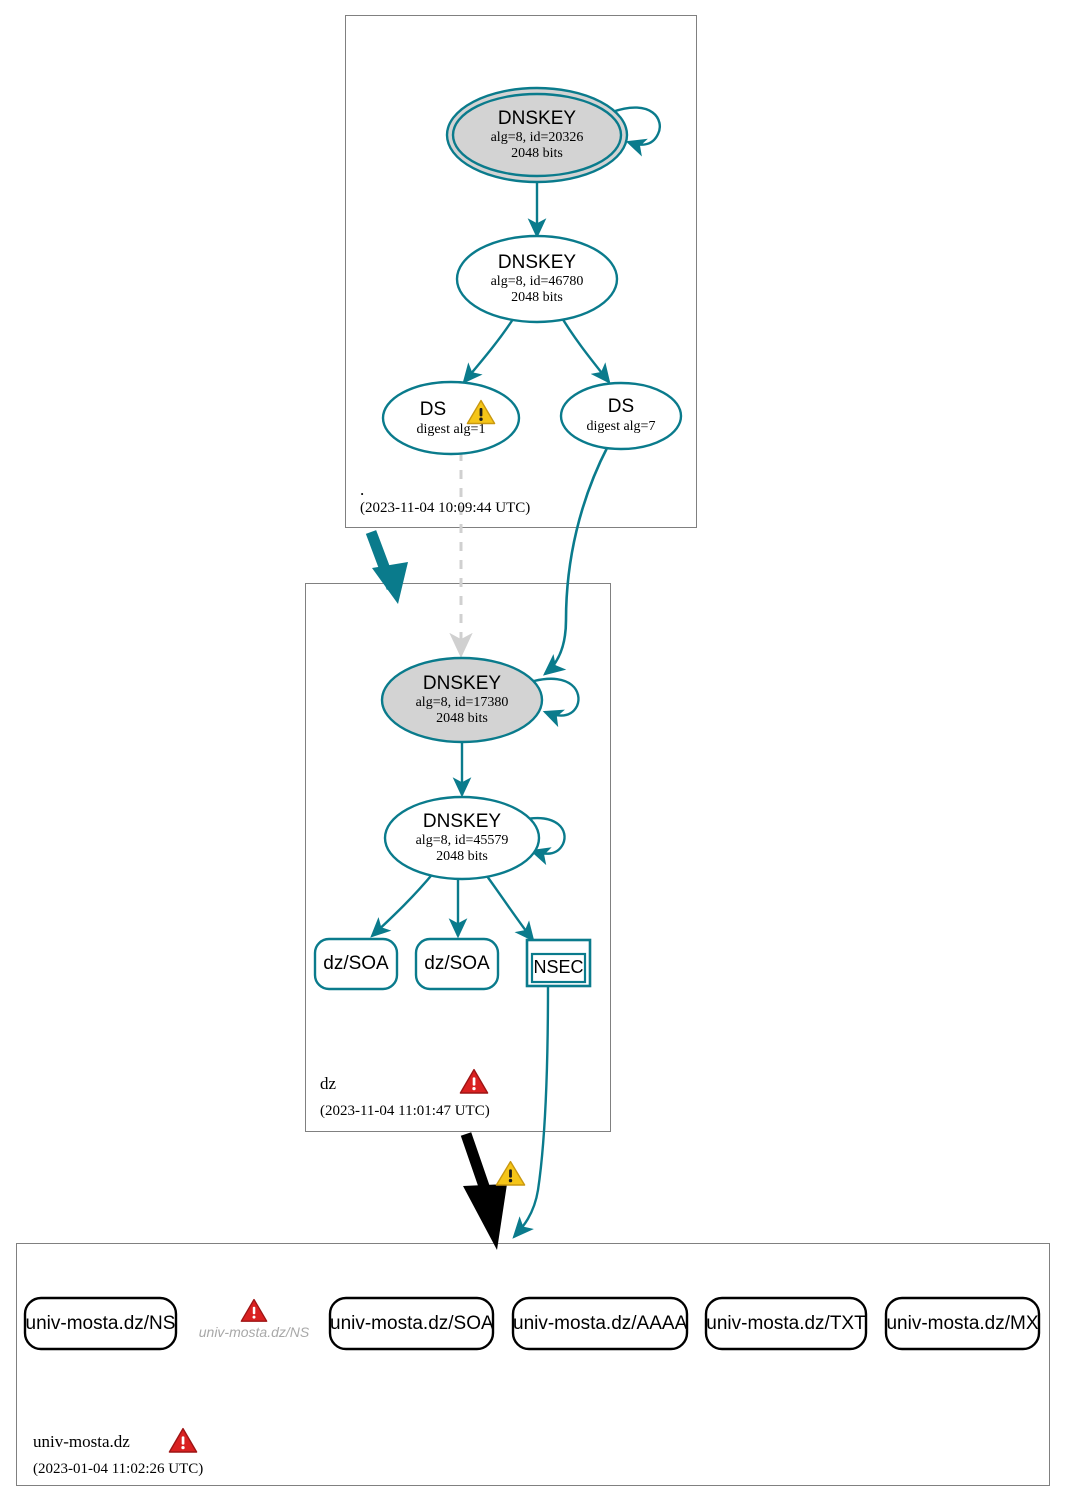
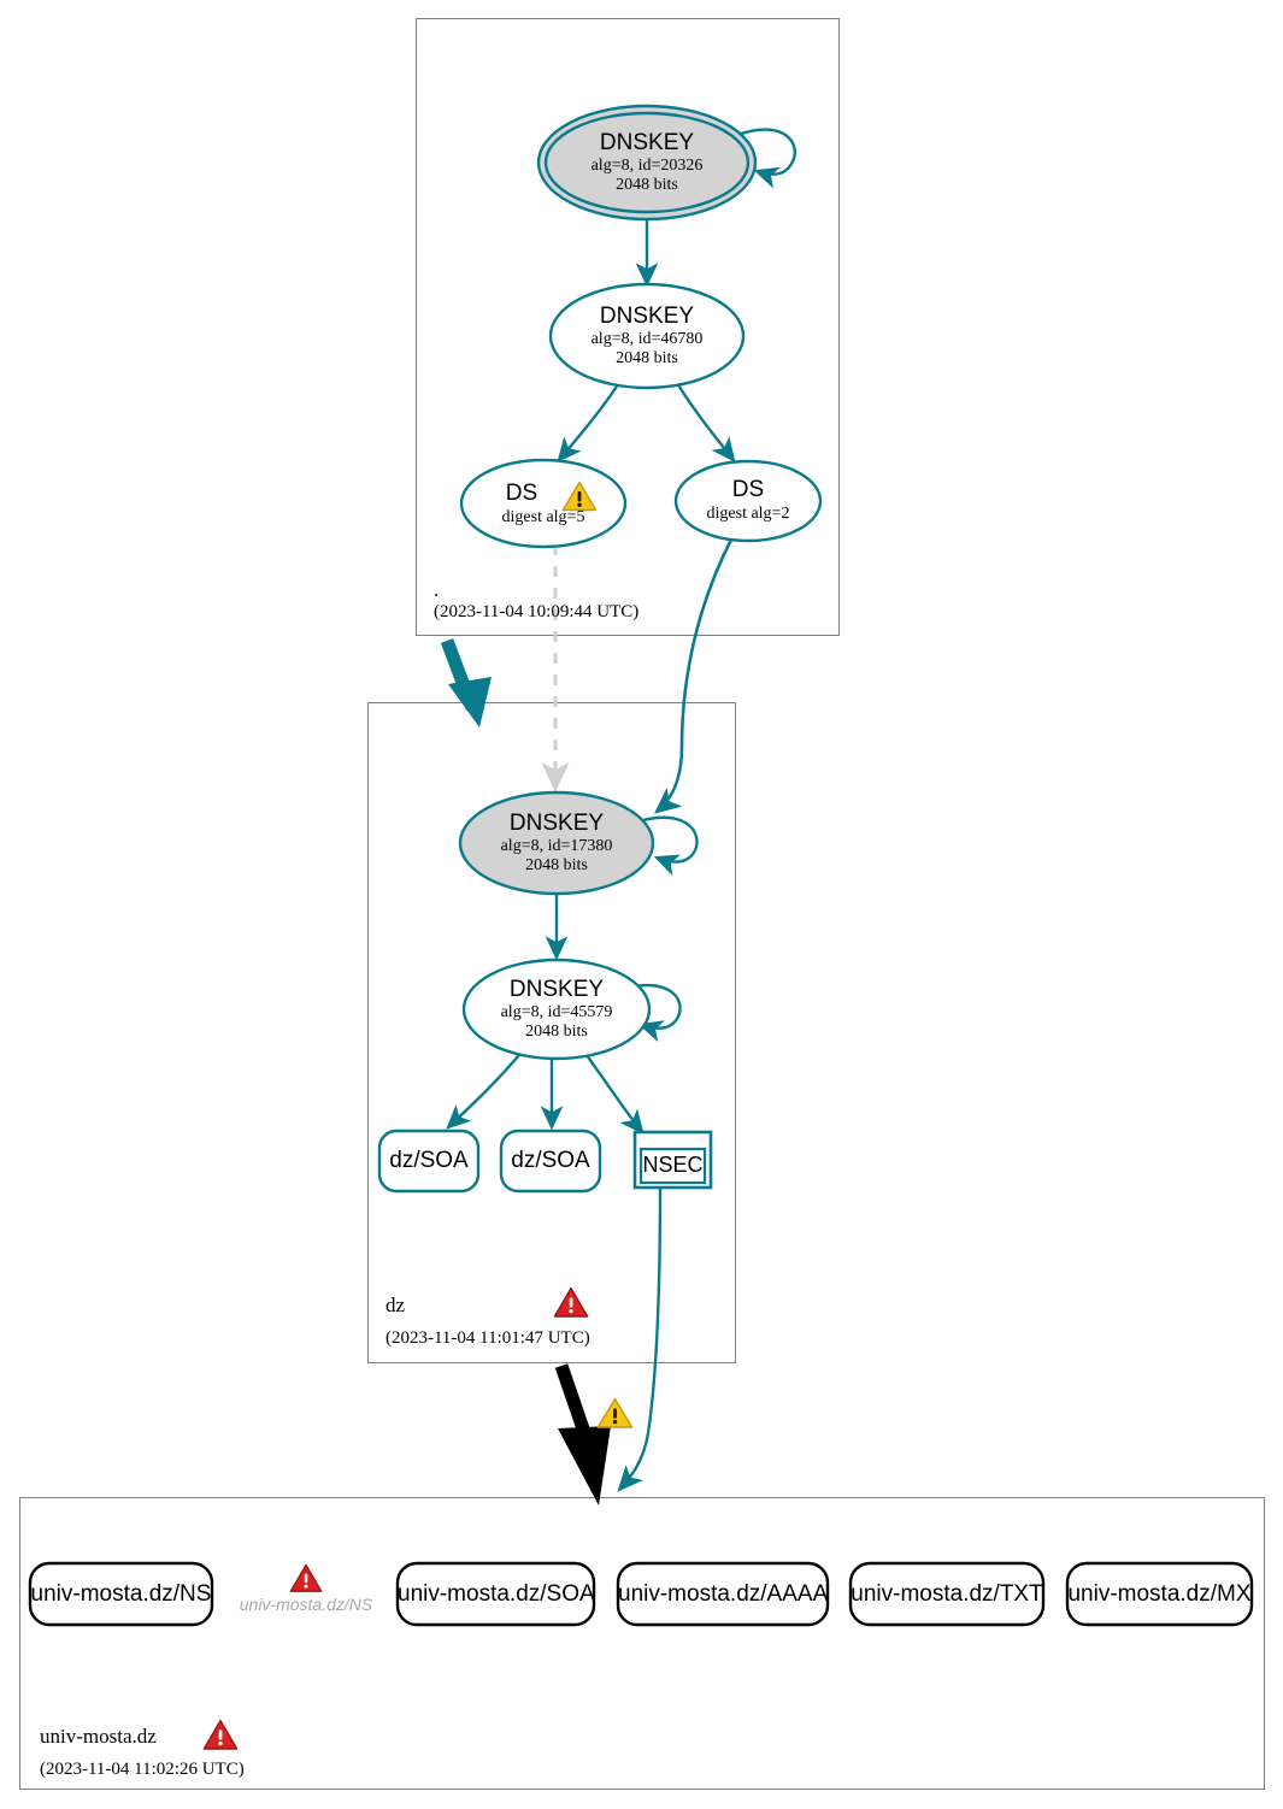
  DNSKEY
  alg=8, id=20326
  2048 bits
  DNSKEY
  alg=8, id=46780
  2048 bits
  DS
- digest alg=1
+ digest alg=5
  DS
- digest alg=7
+ digest alg=2
  .
  (2023-11-04 10:09:44 UTC)
  DNSKEY
  alg=8, id=17380
  2048 bits
  DNSKEY
  alg=8, id=45579
  2048 bits
  dz/SOA
  dz/SOA
  NSEC
  dz
  (2023-11-04 11:01:47 UTC)
  univ-mosta.dz/NS
  univ-mosta.dz/NS
  univ-mosta.dz/SOA
  univ-mosta.dz/AAAA
  univ-mosta.dz/TXT
  univ-mosta.dz/MX
  univ-mosta.dz
- (2023-01-04 11:02:26 UTC)
+ (2023-11-04 11:02:26 UTC)
